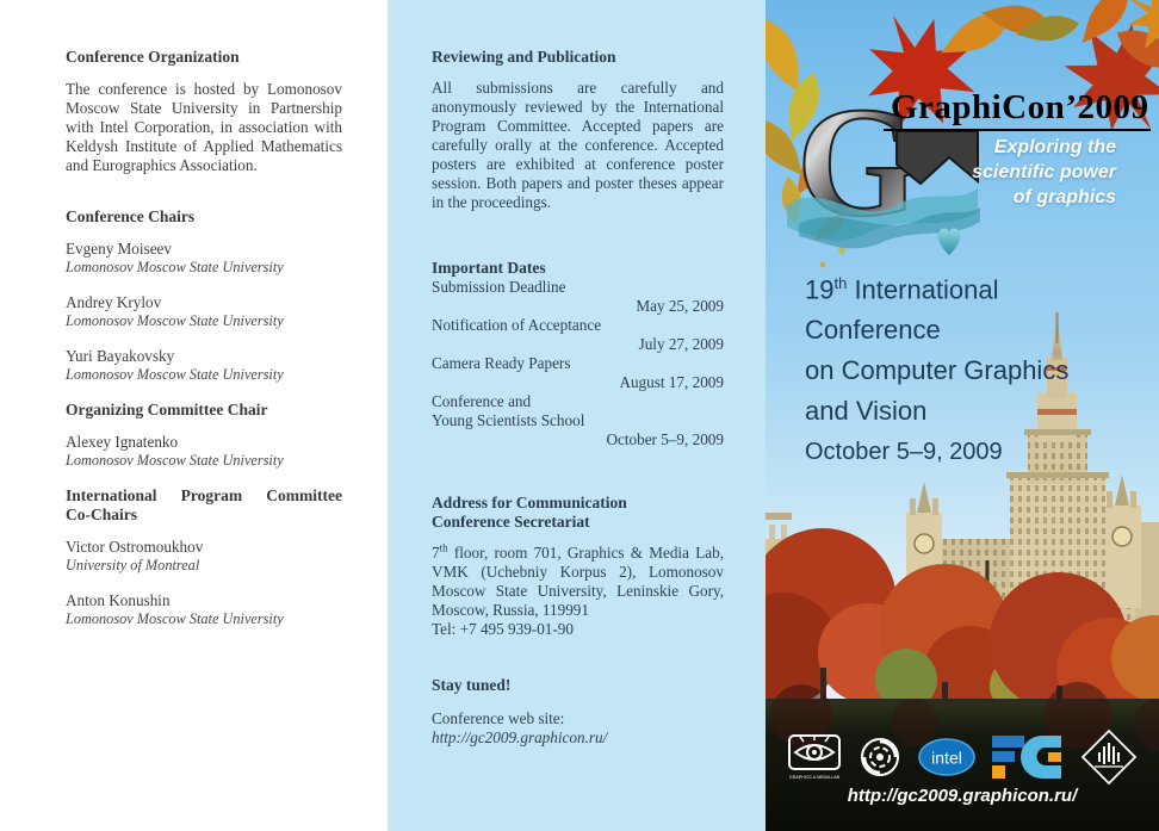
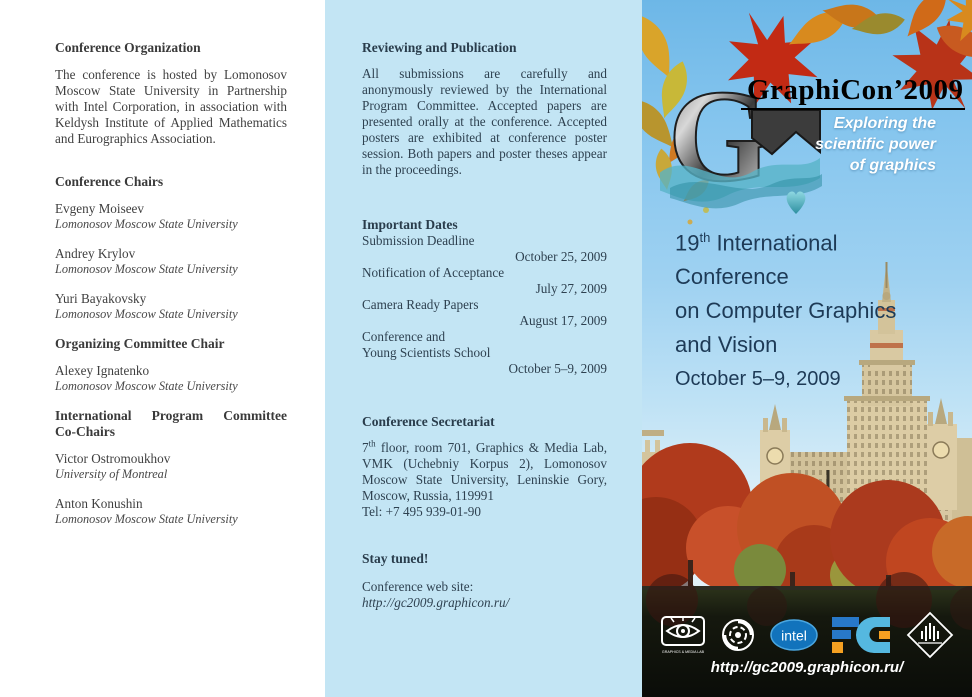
  Conference Organization
  The conference is hosted by Lomonosov Moscow State University in Partnership with Intel Corporation, in association with Keldysh Institute of Applied Mathematics and Eurographics Association.
  Conference Chairs
  Evgeny Moiseev
  Lomonosov Moscow State University
  Andrey Krylov
  Lomonosov Moscow State University
  Yuri Bayakovsky
  Lomonosov Moscow State University
  Organizing Committee Chair
  Alexey Ignatenko
  Lomonosov Moscow State University
  International Program Committee
  Co-Chairs
  Victor Ostromoukhov
  University of Montreal
  Anton Konushin
  Lomonosov Moscow State University
  Reviewing and Publication
- All submissions are carefully and anonymously reviewed by the International Program Committee. Accepted papers are carefully orally at the conference. Accepted posters are exhibited at conference poster session. Both papers and poster theses appear in the proceedings.
+ All submissions are carefully and anonymously reviewed by the International Program Committee. Accepted papers are presented orally at the conference. Accepted posters are exhibited at conference poster session. Both papers and poster theses appear in the proceedings.
  Important Dates
  Submission Deadline
- May 25, 2009
+ October 25, 2009
  Notification of Acceptance
  July 27, 2009
  Camera Ready Papers
  August 17, 2009
  Conference and
  Young Scientists School
  October 5–9, 2009
- Address for Communication
  Conference Secretariat
  7th floor, room 701, Graphics & Media Lab, VMK (Uchebniy Korpus 2), Lomonosov Moscow State University, Leninskie Gory, Moscow, Russia, 119991
  Tel: +7 495 939-01-90
  Stay tuned!
  Conference web site:
  http://gc2009.graphicon.ru/
  G
  GraphiCon’2009
  Exploring the
  scientific power
  of graphics
  19th International
  Conference
  on Computer Graphics
  and Vision
  October 5–9, 2009
  intel
  http://gc2009.graphicon.ru/
